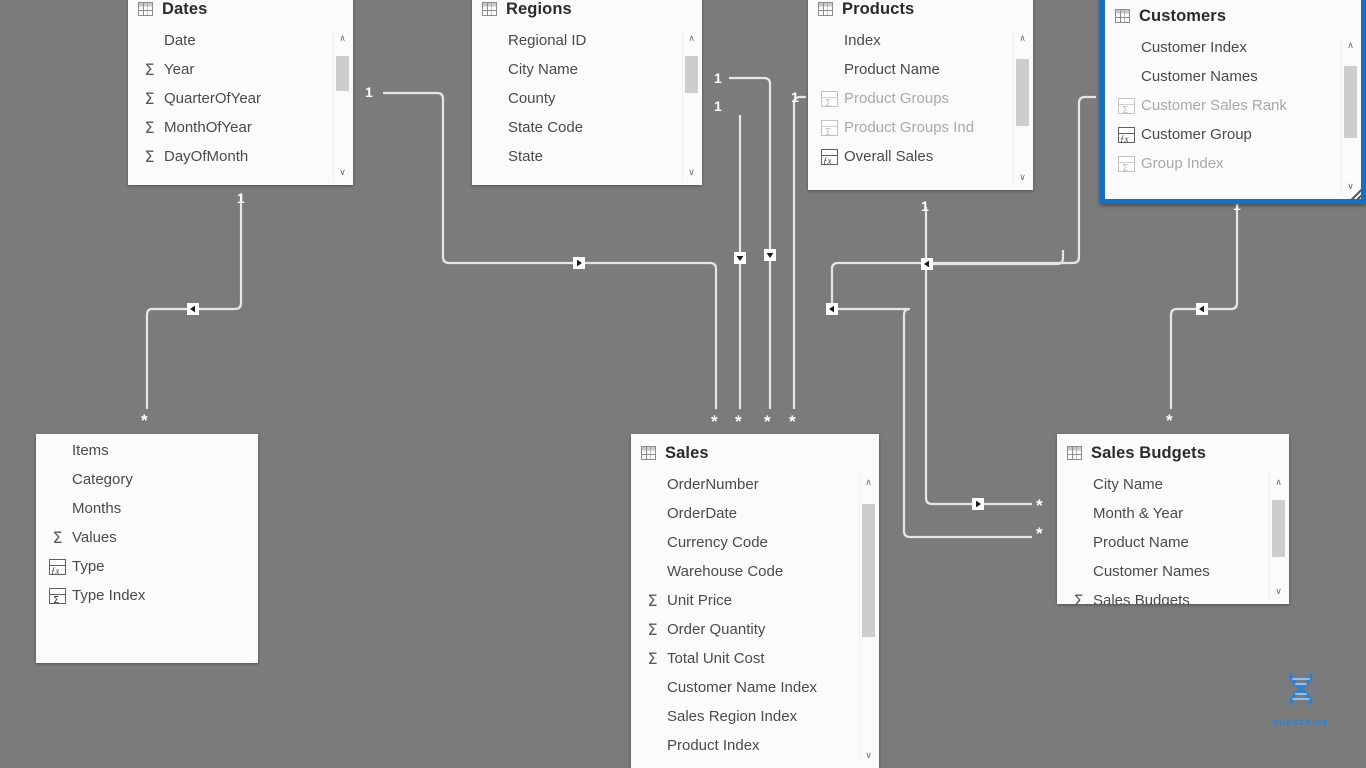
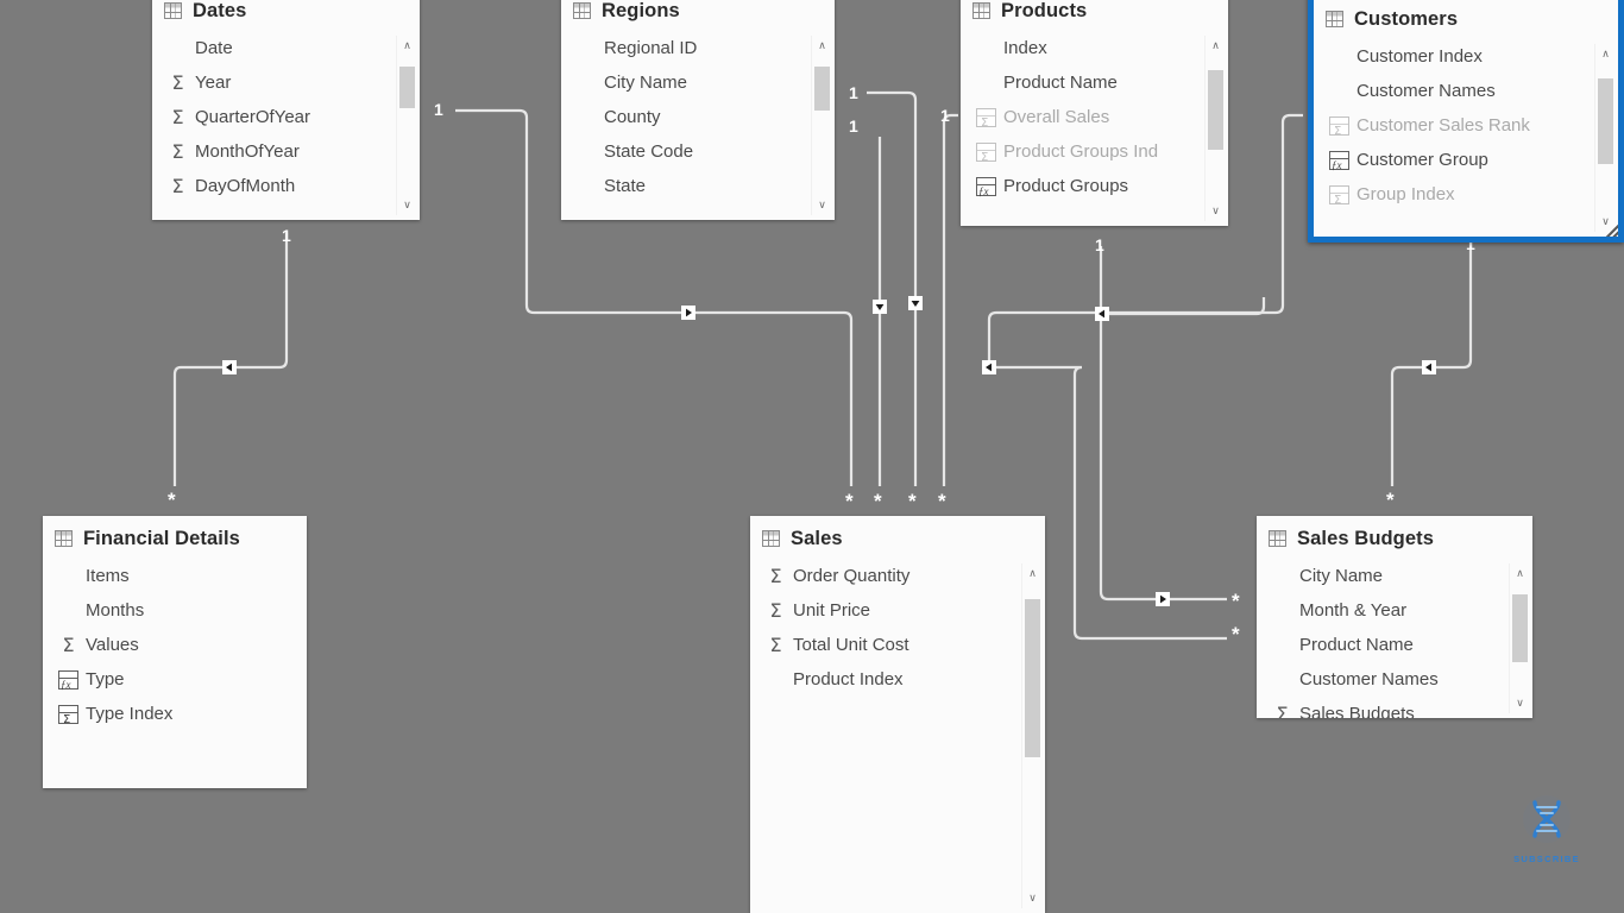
  1
  1
  1
  1
  1
  1
  1
  *
  *
  *
  *
  *
  *
  *
  *
  Dates
  Date
  Σ
  Year
  Σ
  QuarterOfYear
  Σ
  MonthOfYear
  Σ
  DayOfMonth
  ∧
  ∨
  Regions
  Regional ID
  City Name
  County
  State Code
  State
  ∧
  ∨
  Products
  Index
  Product Name
- Product Groups
+ Overall Sales
  Product Groups Ind
- Overall Sales
+ Product Groups
  ∧
  ∨
  Customers
  Customer Index
  Customer Names
  Customer Sales Rank
  Customer Group
  Group Index
  ∧
  ∨
+ Financial Details
  Items
- Category
  Months
  Σ
  Values
  Type
  Type Index
  Sales
- OrderNumber
- OrderDate
- Currency Code
- Warehouse Code
  Σ
- Unit Price
+ Order Quantity
  Σ
- Order Quantity
+ Unit Price
  Σ
  Total Unit Cost
- Customer Name Index
- Sales Region Index
  Product Index
  ∧
  ∨
  Sales Budgets
  City Name
  Month & Year
  Product Name
  Customer Names
  Σ
  Sales Budgets
  ∧
  ∨
  SUBSCRIBE
